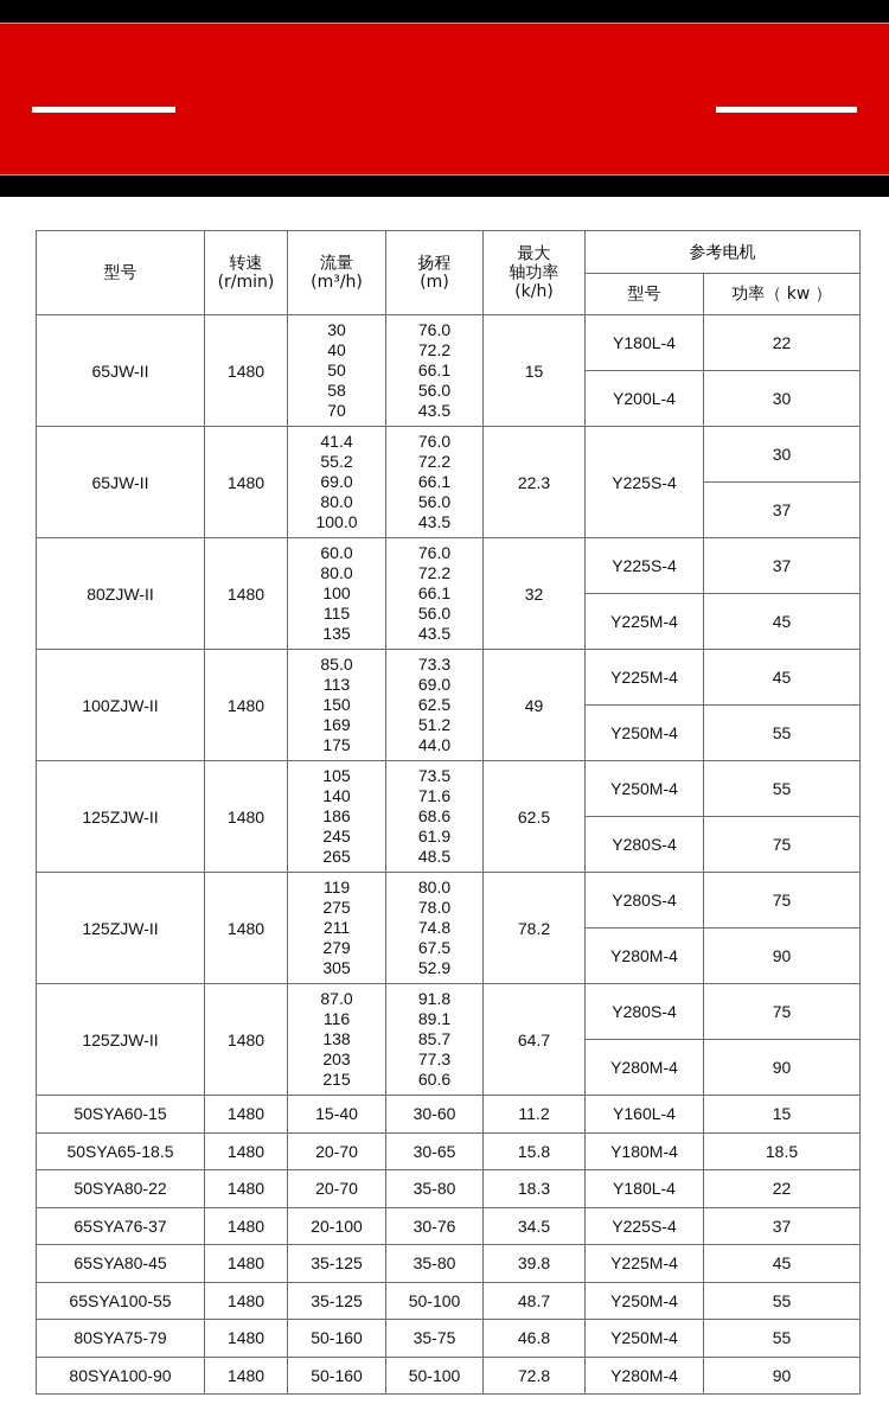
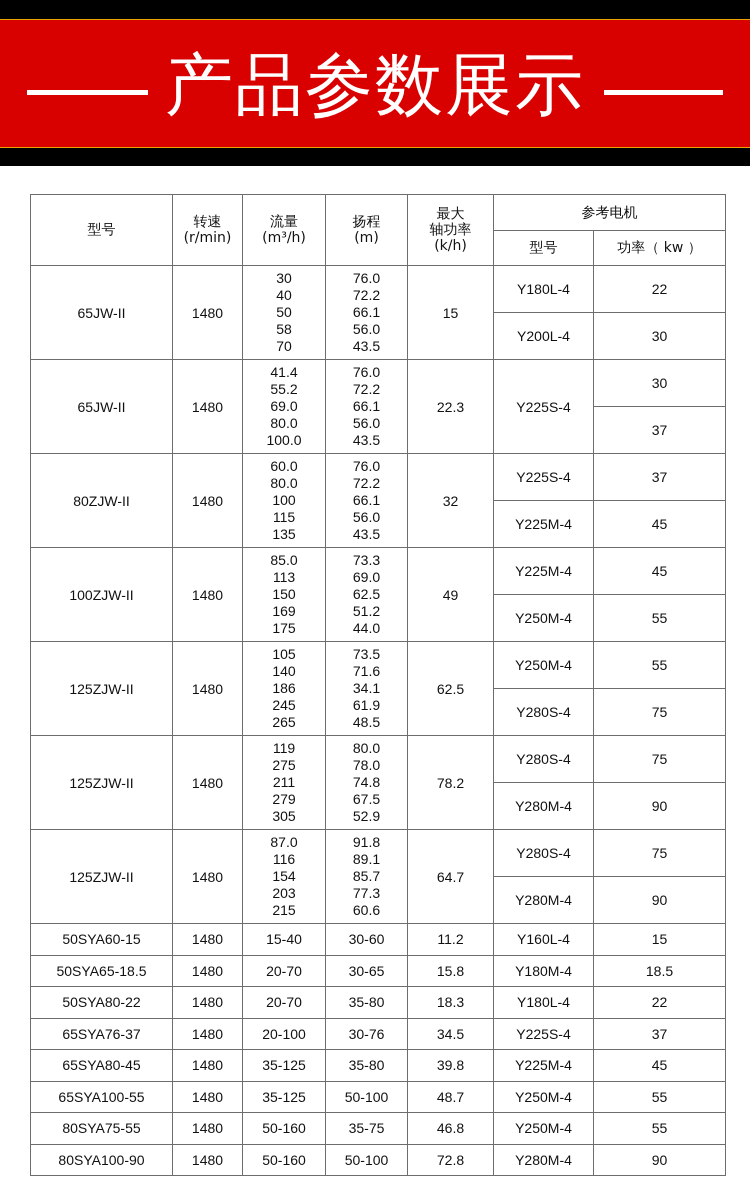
+ 产品参数展示
  型号	转速(r/min)	流量(m³/h)	扬程(m)	最大轴功率(k/h)	参考电机
  型号	功率（ kw ）
  65JW-II	1480	3040505870	76.072.266.156.043.5	15	Y180L-4	22
  Y200L-4	30
  65JW-II	1480	41.455.269.080.0100.0	76.072.266.156.043.5	22.3	Y225S-4	30
  37
  80ZJW-II	1480	60.080.0100115135	76.072.266.156.043.5	32	Y225S-4	37
  Y225M-4	45
  100ZJW-II	1480	85.0113150169175	73.369.062.551.244.0	49	Y225M-4	45
  Y250M-4	55
- 125ZJW-II	1480	105140186245265	73.571.668.661.948.5	62.5	Y250M-4	55
+ 125ZJW-II	1480	105140186245265	73.571.634.161.948.5	62.5	Y250M-4	55
  Y280S-4	75
  125ZJW-II	1480	119275211279305	80.078.074.867.552.9	78.2	Y280S-4	75
  Y280M-4	90
- 125ZJW-II	1480	87.0116138203215	91.889.185.777.360.6	64.7	Y280S-4	75
+ 125ZJW-II	1480	87.0116154203215	91.889.185.777.360.6	64.7	Y280S-4	75
  Y280M-4	90
  50SYA60-15	1480	15-40	30-60	11.2	Y160L-4	15
  50SYA65-18.5	1480	20-70	30-65	15.8	Y180M-4	18.5
  50SYA80-22	1480	20-70	35-80	18.3	Y180L-4	22
  65SYA76-37	1480	20-100	30-76	34.5	Y225S-4	37
  65SYA80-45	1480	35-125	35-80	39.8	Y225M-4	45
  65SYA100-55	1480	35-125	50-100	48.7	Y250M-4	55
- 80SYA75-79	1480	50-160	35-75	46.8	Y250M-4	55
+ 80SYA75-55	1480	50-160	35-75	46.8	Y250M-4	55
  80SYA100-90	1480	50-160	50-100	72.8	Y280M-4	90
